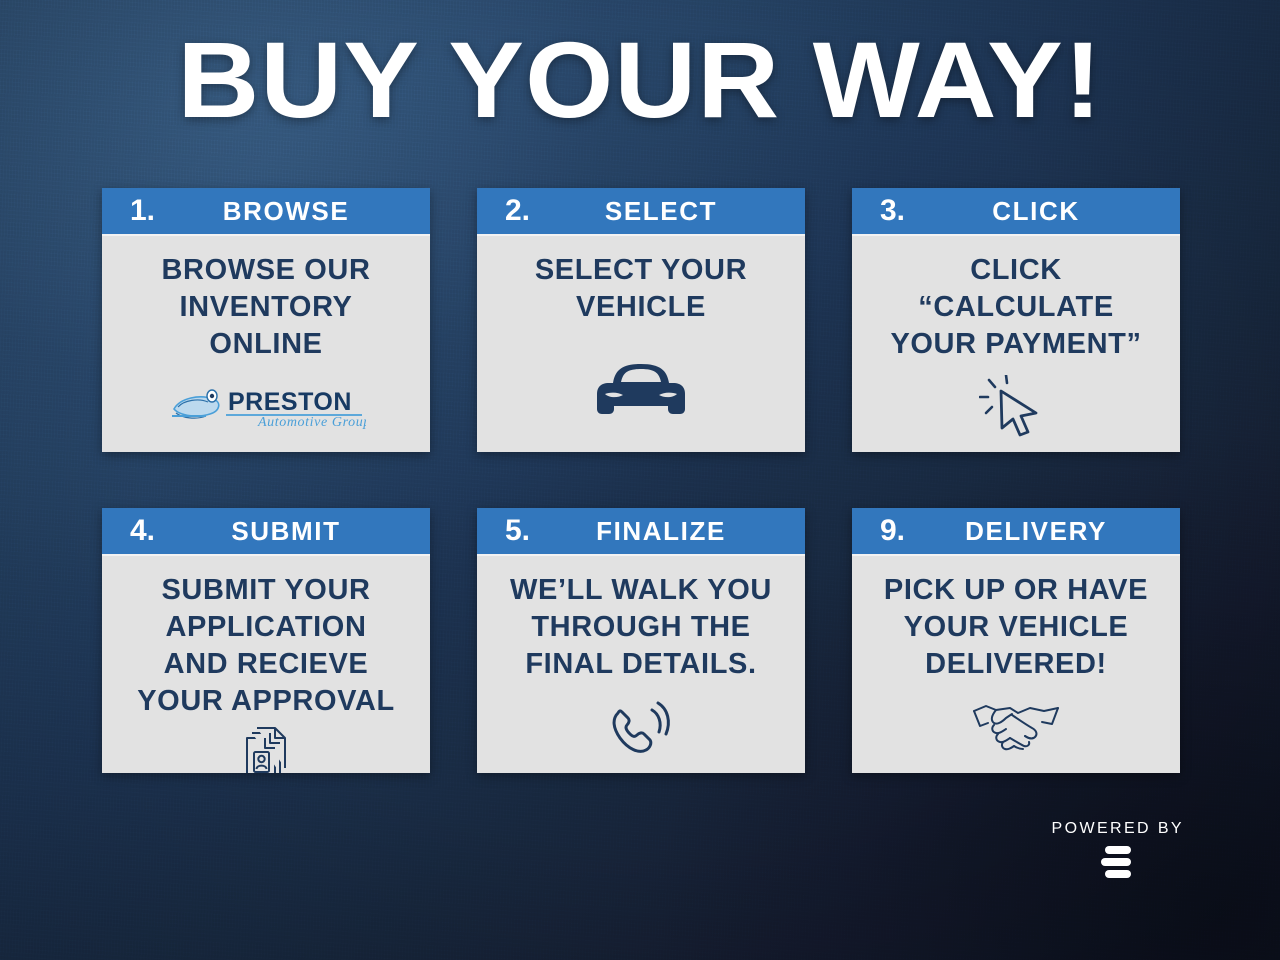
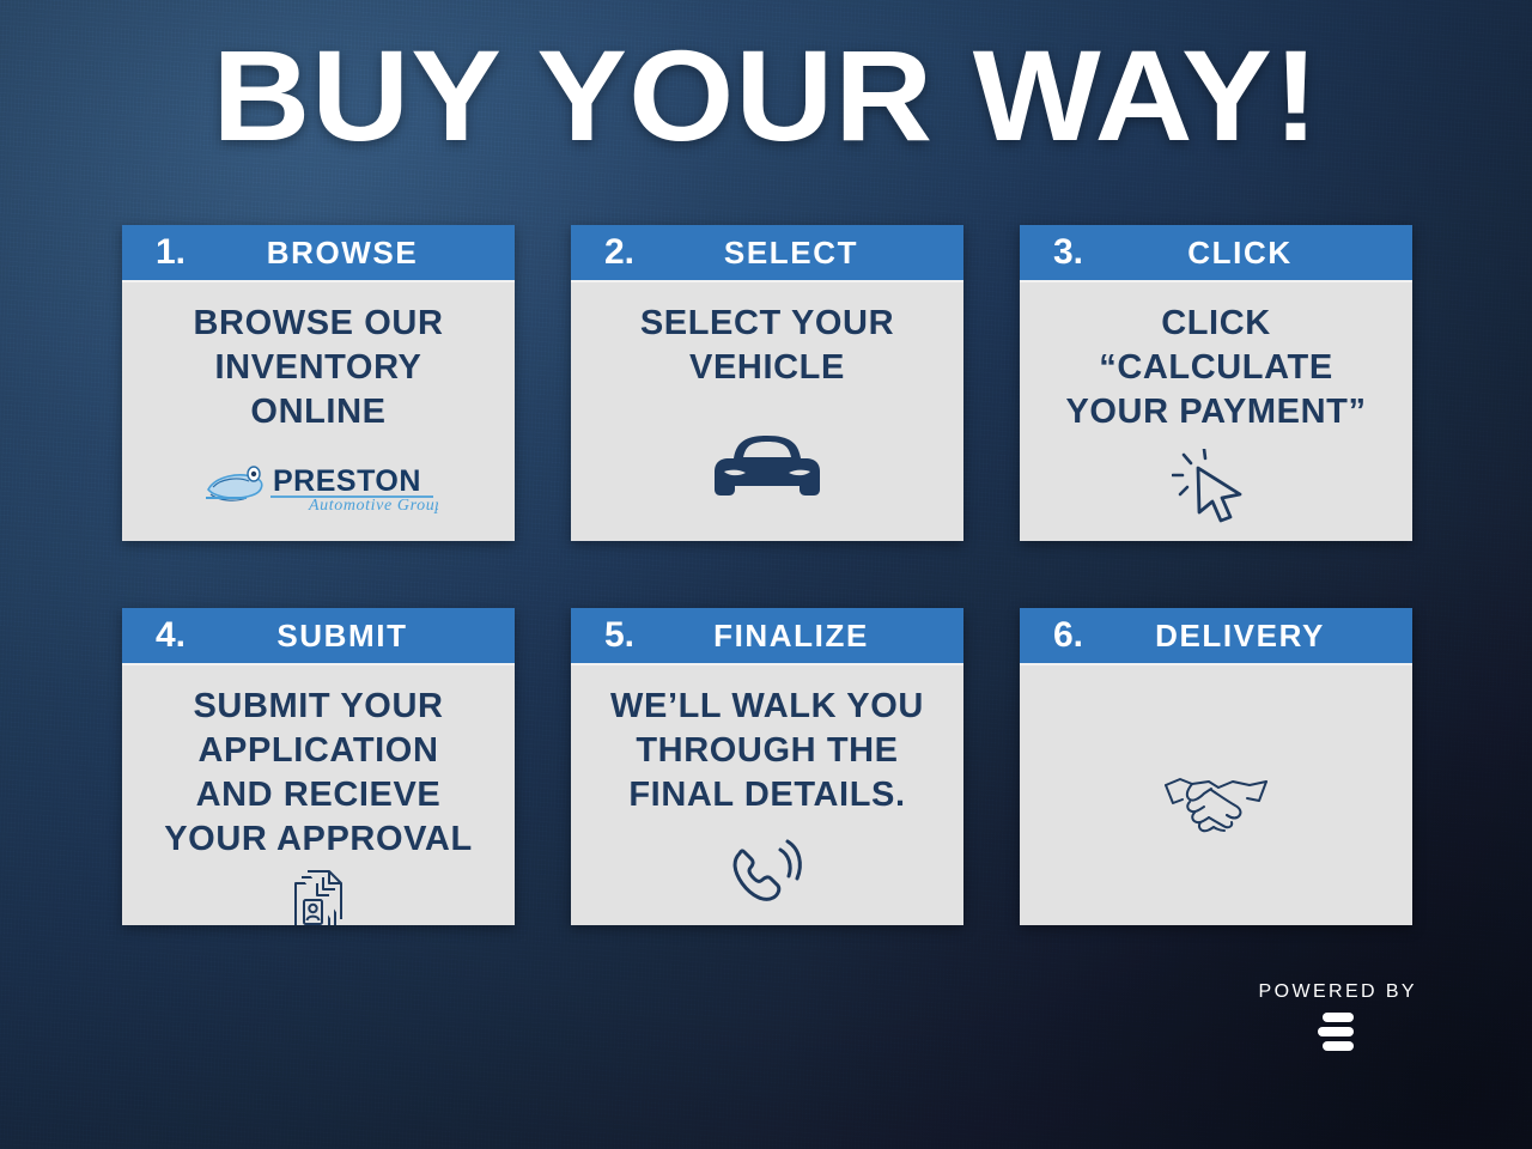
  BUY YOUR WAY!
  1.
  BROWSE
  BROWSE OUR
  INVENTORY
  ONLINE
  PRESTON
  Automotive Grou
  2.
  SELECT
  SELECT YOUR
  VEHICLE
  3.
  CLICK
  CLICK
  “CALCULATE
  YOUR PAYMENT”
  4.
  SUBMIT
  SUBMIT YOUR
  APPLICATION
  AND RECIEVE
  YOUR APPROVAL
  5.
  FINALIZE
  WE’LL WALK YOU
  THROUGH THE
  FINAL DETAILS.
- 9.
+ 6.
  DELIVERY
- PICK UP OR HAVE
- YOUR VEHICLE
- DELIVERED!
  POWERED BY
